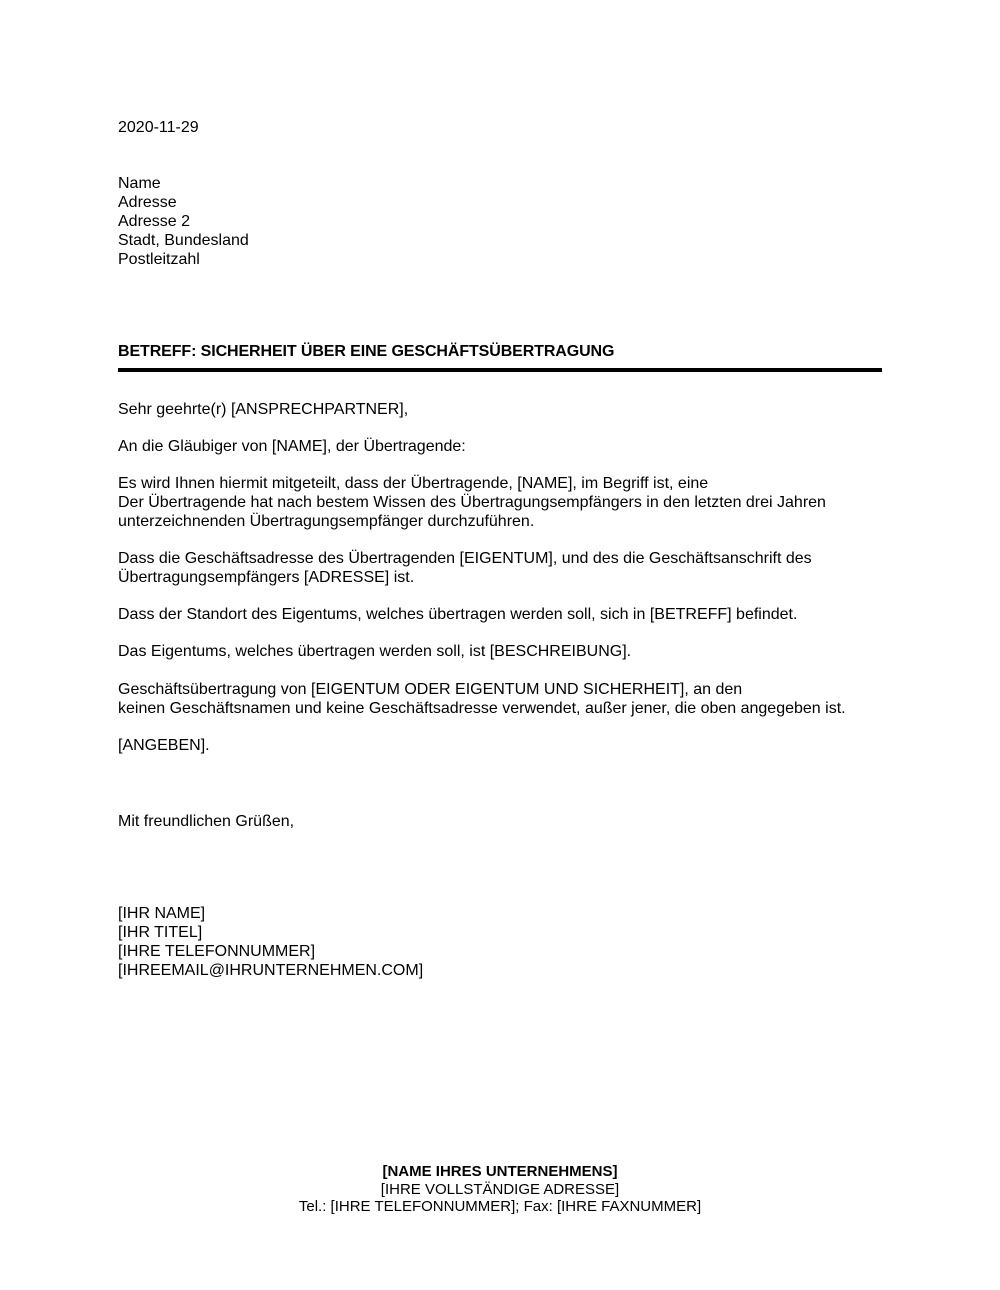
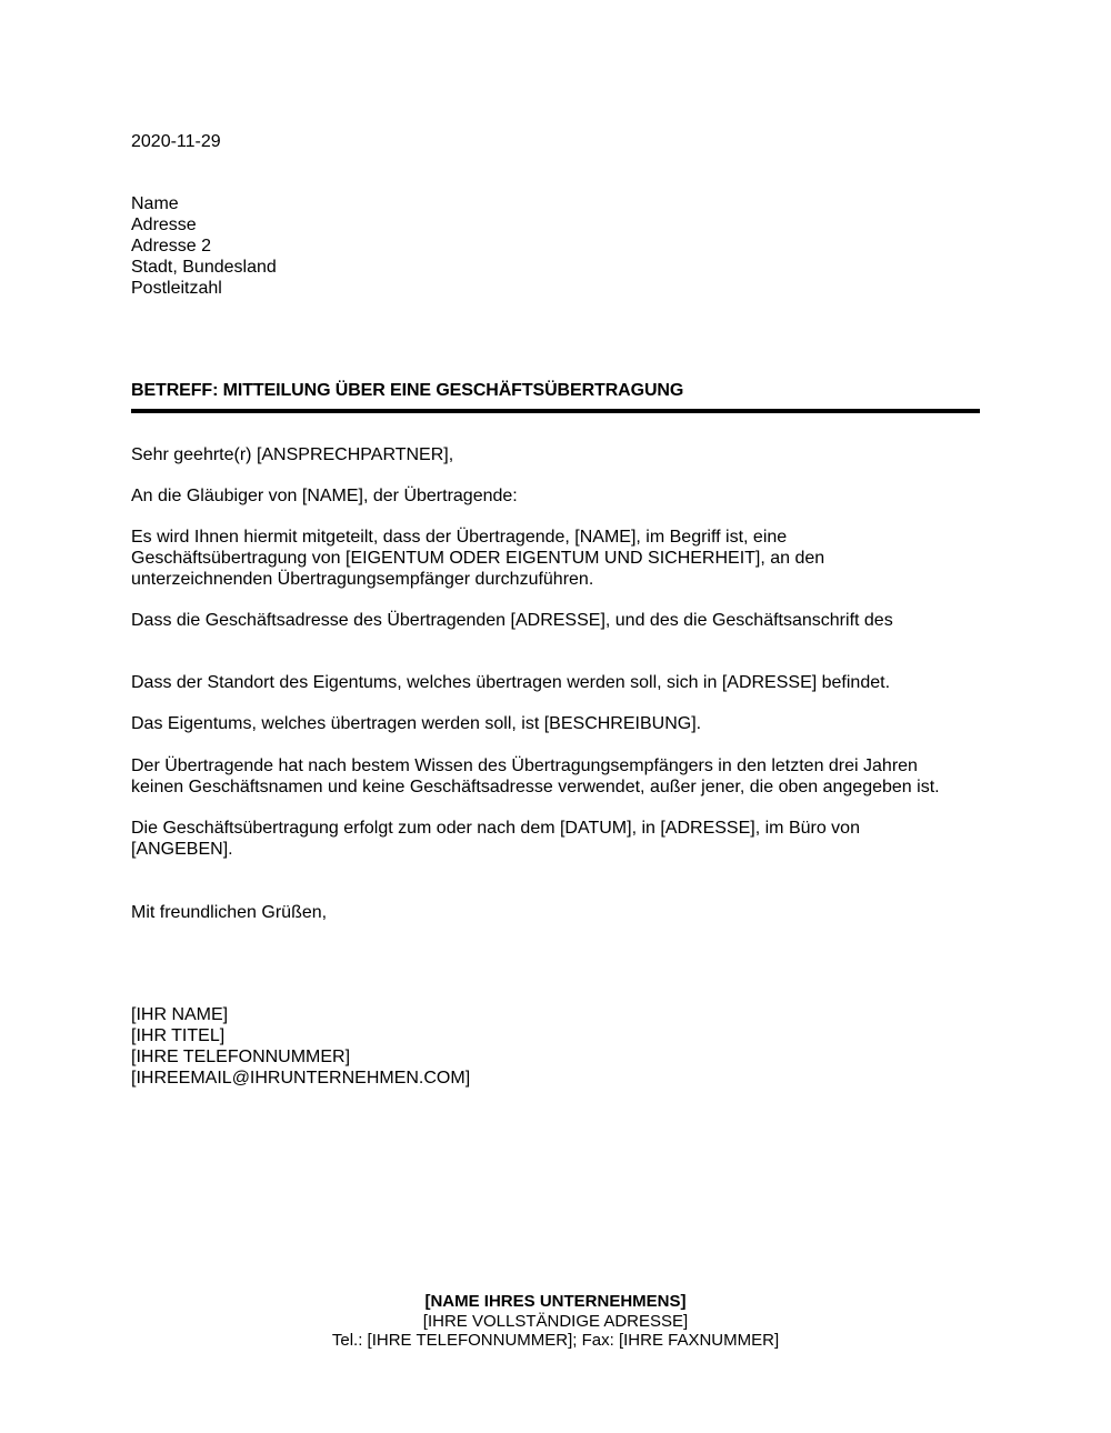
  2020-11-29
  Name
  Adresse
  Adresse 2
  Stadt, Bundesland
  Postleitzahl
- BETREFF: SICHERHEIT ÜBER EINE GESCHÄFTSÜBERTRAGUNG
+ BETREFF: MITTEILUNG ÜBER EINE GESCHÄFTSÜBERTRAGUNG
  Sehr geehrte(r) [ANSPRECHPARTNER],
  An die Gläubiger von [NAME], der Übertragende:
  Es wird Ihnen hiermit mitgeteilt, dass der Übertragende, [NAME], im Begriff ist, eine
- Der Übertragende hat nach bestem Wissen des Übertragungsempfängers in den letzten drei Jahren
+ Geschäftsübertragung von [EIGENTUM ODER EIGENTUM UND SICHERHEIT], an den
  unterzeichnenden Übertragungsempfänger durchzuführen.
- Dass die Geschäftsadresse des Übertragenden [EIGENTUM], und des die Geschäftsanschrift des
+ Dass die Geschäftsadresse des Übertragenden [ADRESSE], und des die Geschäftsanschrift des
- Übertragungsempfängers [ADRESSE] ist.
- Dass der Standort des Eigentums, welches übertragen werden soll, sich in [BETREFF] befindet.
+ Dass der Standort des Eigentums, welches übertragen werden soll, sich in [ADRESSE] befindet.
  Das Eigentums, welches übertragen werden soll, ist [BESCHREIBUNG].
- Geschäftsübertragung von [EIGENTUM ODER EIGENTUM UND SICHERHEIT], an den
+ Der Übertragende hat nach bestem Wissen des Übertragungsempfängers in den letzten drei Jahren
  keinen Geschäftsnamen und keine Geschäftsadresse verwendet, außer jener, die oben angegeben ist.
+ Die Geschäftsübertragung erfolgt zum oder nach dem [DATUM], in [ADRESSE], im Büro von
  [ANGEBEN].
  Mit freundlichen Grüßen,
  [IHR NAME]
  [IHR TITEL]
  [IHRE TELEFONNUMMER]
  [IHREEMAIL@IHRUNTERNEHMEN.COM]
  [NAME IHRES UNTERNEHMENS]
  [IHRE VOLLSTÄNDIGE ADRESSE]
  Tel.: [IHRE TELEFONNUMMER]; Fax: [IHRE FAXNUMMER]
